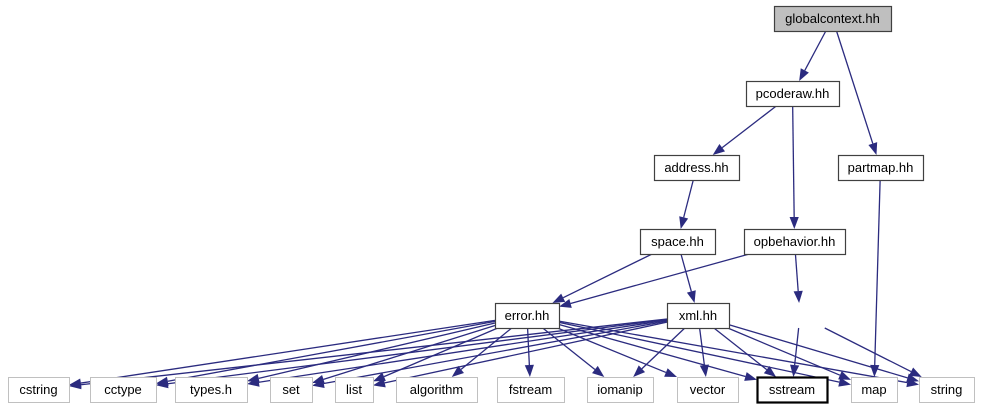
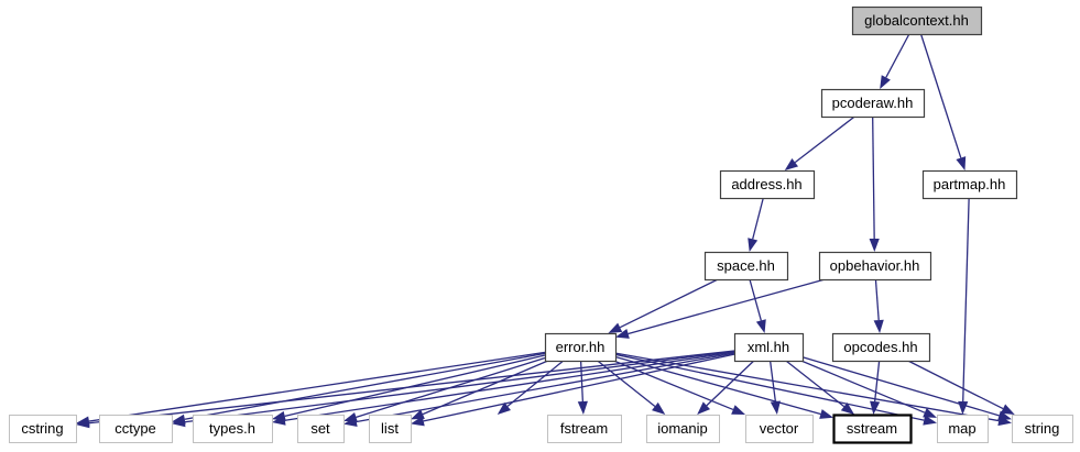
  globalcontext.hh
  pcoderaw.hh
  address.hh
  partmap.hh
  space.hh
  opbehavior.hh
  error.hh
  xml.hh
+ opcodes.hh
  cstring
  cctype
  types.h
  set
  list
- algorithm
  fstream
  iomanip
  vector
  sstream
  map
  string
